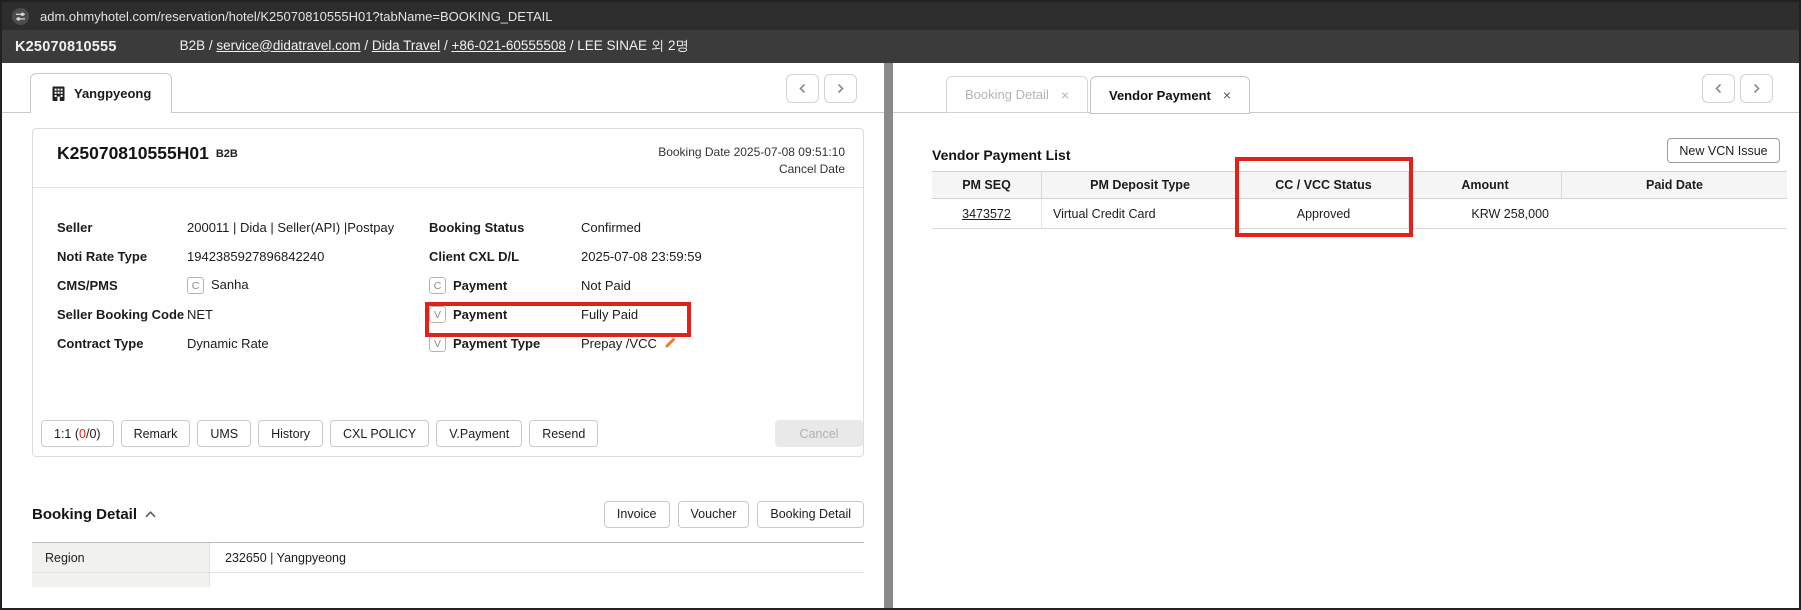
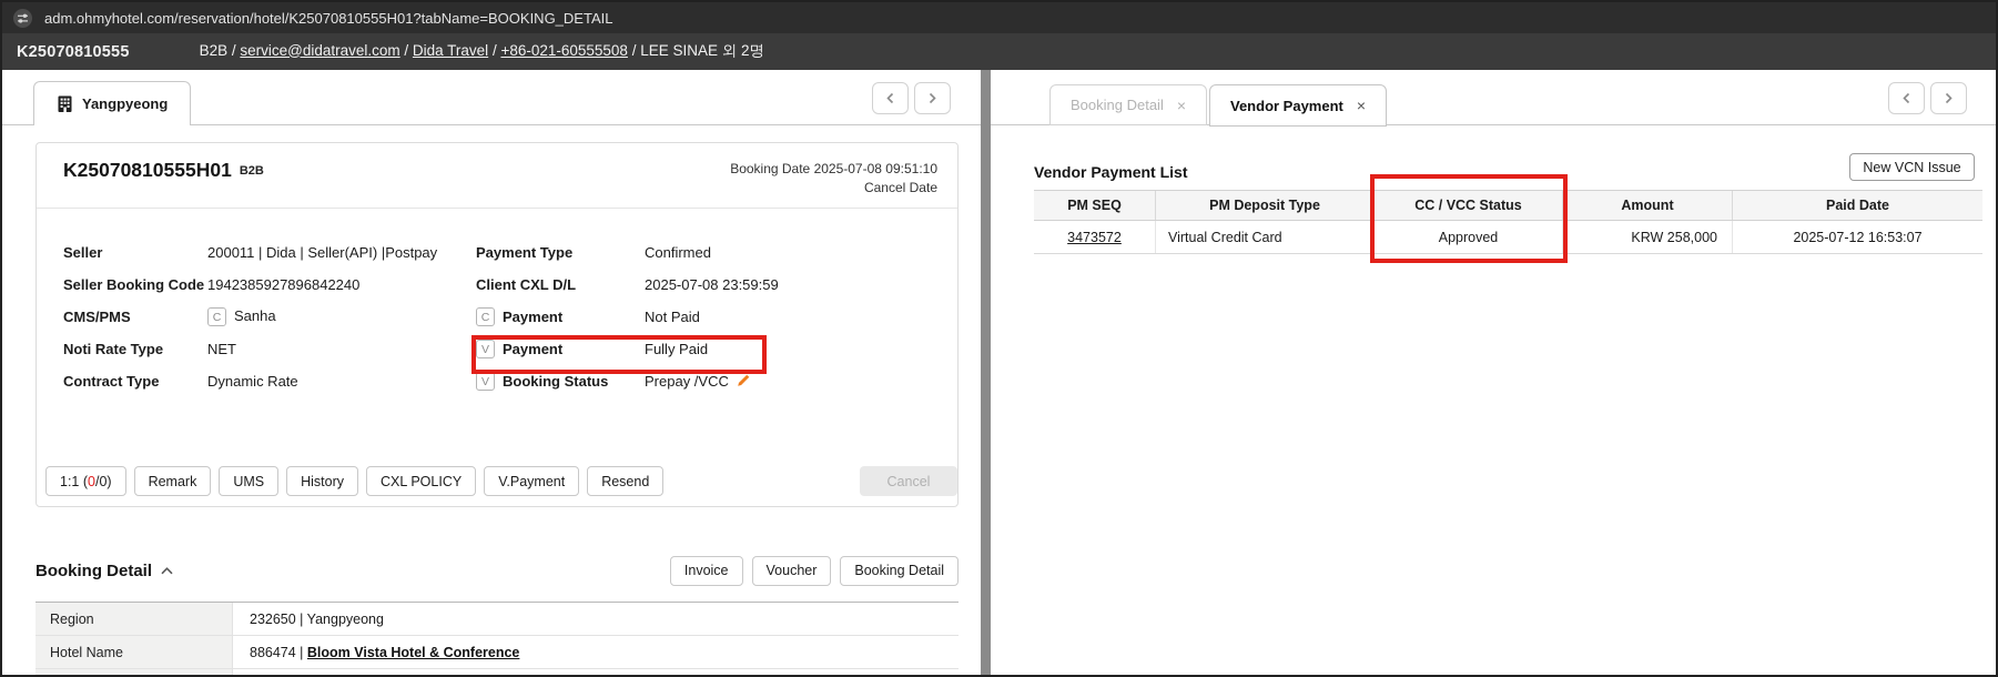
  adm.ohmyhotel.com/reservation/hotel/K25070810555H01?tabName=BOOKING_DETAIL
  K25070810555
  B2B / service@didatravel.com / Dida Travel / +86-021-60555508 / LEE SINAE 외 2명
  Yangpyeong
  K25070810555H01 B2B
  Booking Date 2025-07-08 09:51:10
  Cancel Date
  Seller
  200011 | Dida | Seller(API) |Postpay
- Booking Status
+ Payment Type
  Confirmed
- Noti Rate Type
+ Seller Booking Code
  1942385927896842240
  Client CXL D/L
  2025-07-08 23:59:59
  CMS/PMS
  C Sanha
  C
  Payment
  Not Paid
- Seller Booking Code
+ Noti Rate Type
  NET
  V
  Payment
  Fully Paid
  Contract Type
  Dynamic Rate
  V
- Payment Type
+ Booking Status
  Prepay /VCC
  1:1 (
  0
  /0)
  Remark
  UMS
  History
  CXL POLICY
  V.Payment
  Resend
  Cancel
  Booking Detail
  Invoice
  Voucher
  Booking Detail
  Region
  232650 | Yangpyeong
+ Hotel Name
+ 886474 |
+ Bloom Vista Hotel & Conference
  Booking Detail
  ×
  Vendor Payment
  ×
  Vendor Payment List
  New VCN Issue
  PM SEQ
  PM Deposit Type
  CC / VCC Status
  Amount
  Paid Date
  3473572
  Virtual Credit Card
  Approved
  KRW 258,000
+ 2025-07-12 16:53:07
